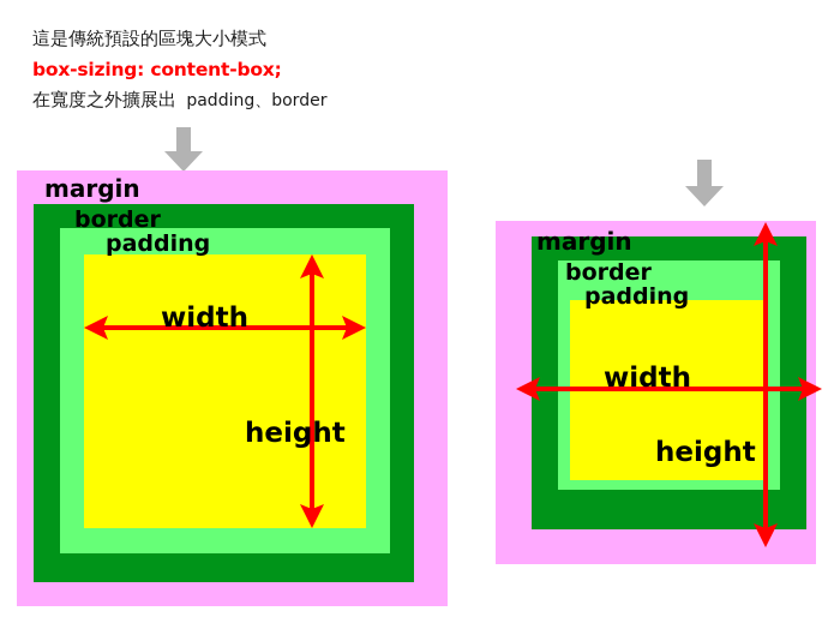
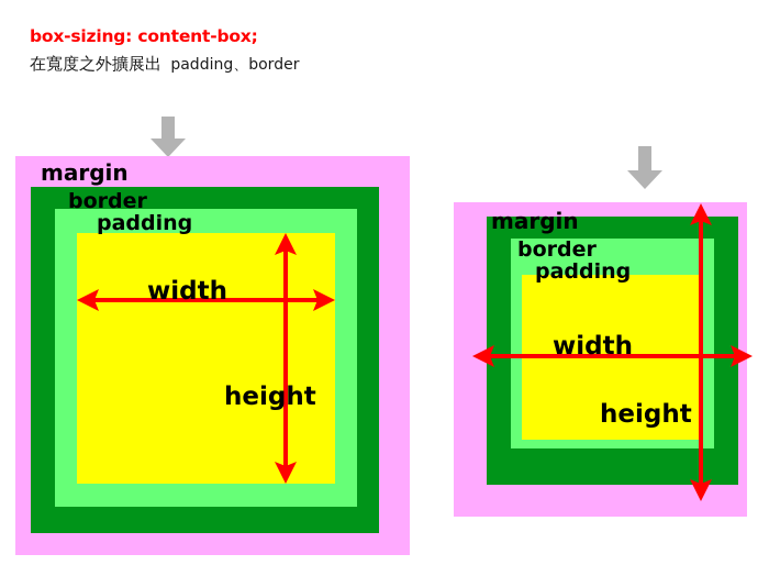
- 這是傳統預設的區塊大小模式
  box-sizing: content-box;
  在寬度之外擴展出 padding、border
  margin
  border
  padding
  width
  height
  margin
  border
  padding
  width
  height
